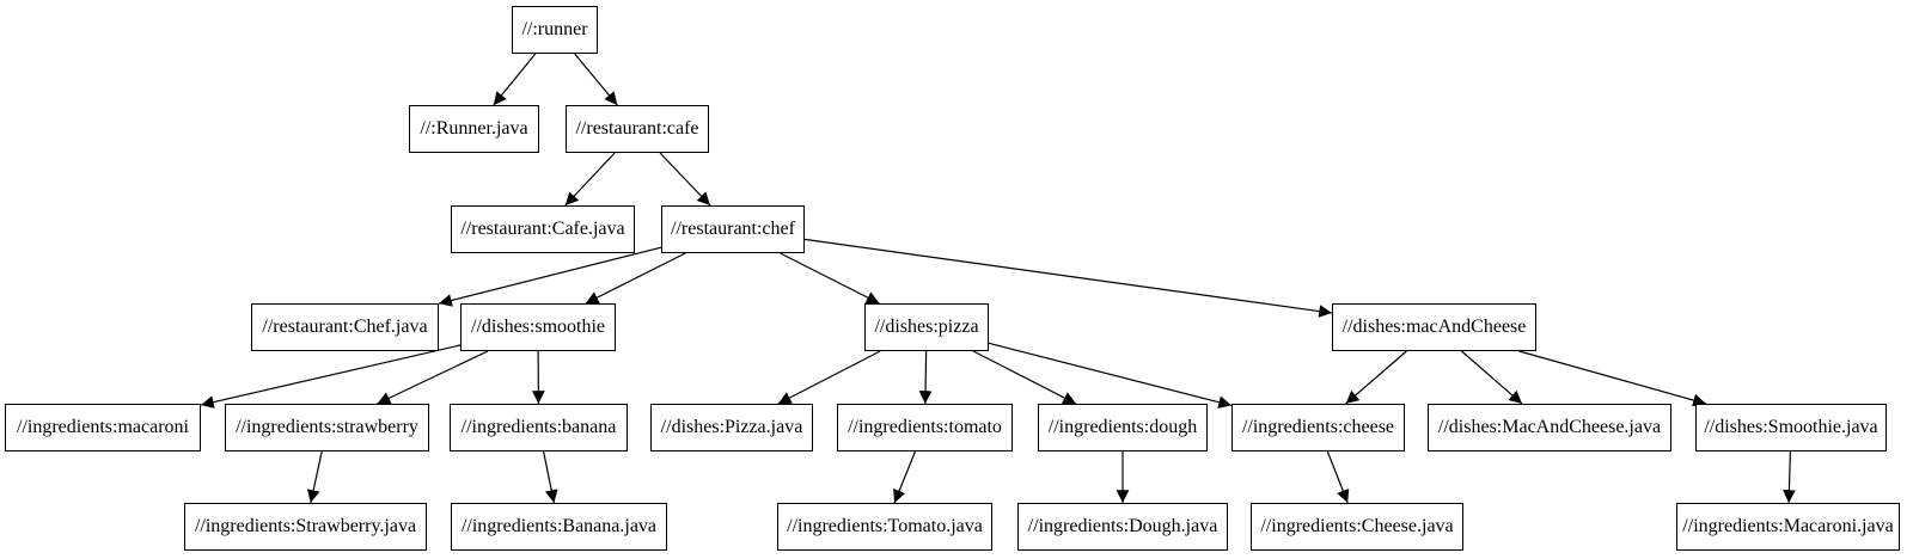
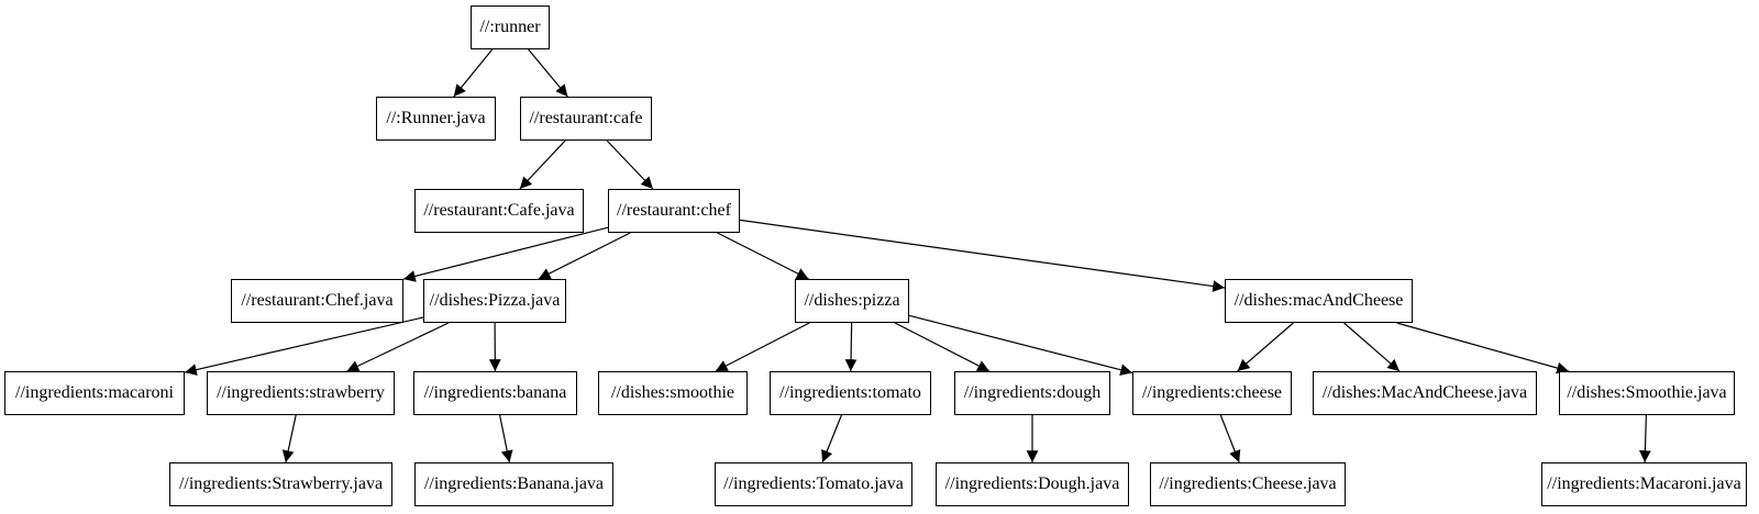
  //:runner
  //:Runner.java
  //restaurant:cafe
  //restaurant:Cafe.java
  //restaurant:chef
  //restaurant:Chef.java
- //dishes:smoothie
+ //dishes:Pizza.java
  //dishes:pizza
  //dishes:macAndCheese
  //ingredients:macaroni
  //ingredients:strawberry
  //ingredients:banana
- //dishes:Pizza.java
+ //dishes:smoothie
  //ingredients:tomato
  //ingredients:dough
  //ingredients:cheese
  //dishes:MacAndCheese.java
  //dishes:Smoothie.java
  //ingredients:Strawberry.java
  //ingredients:Banana.java
  //ingredients:Tomato.java
  //ingredients:Dough.java
  //ingredients:Cheese.java
  //ingredients:Macaroni.java
